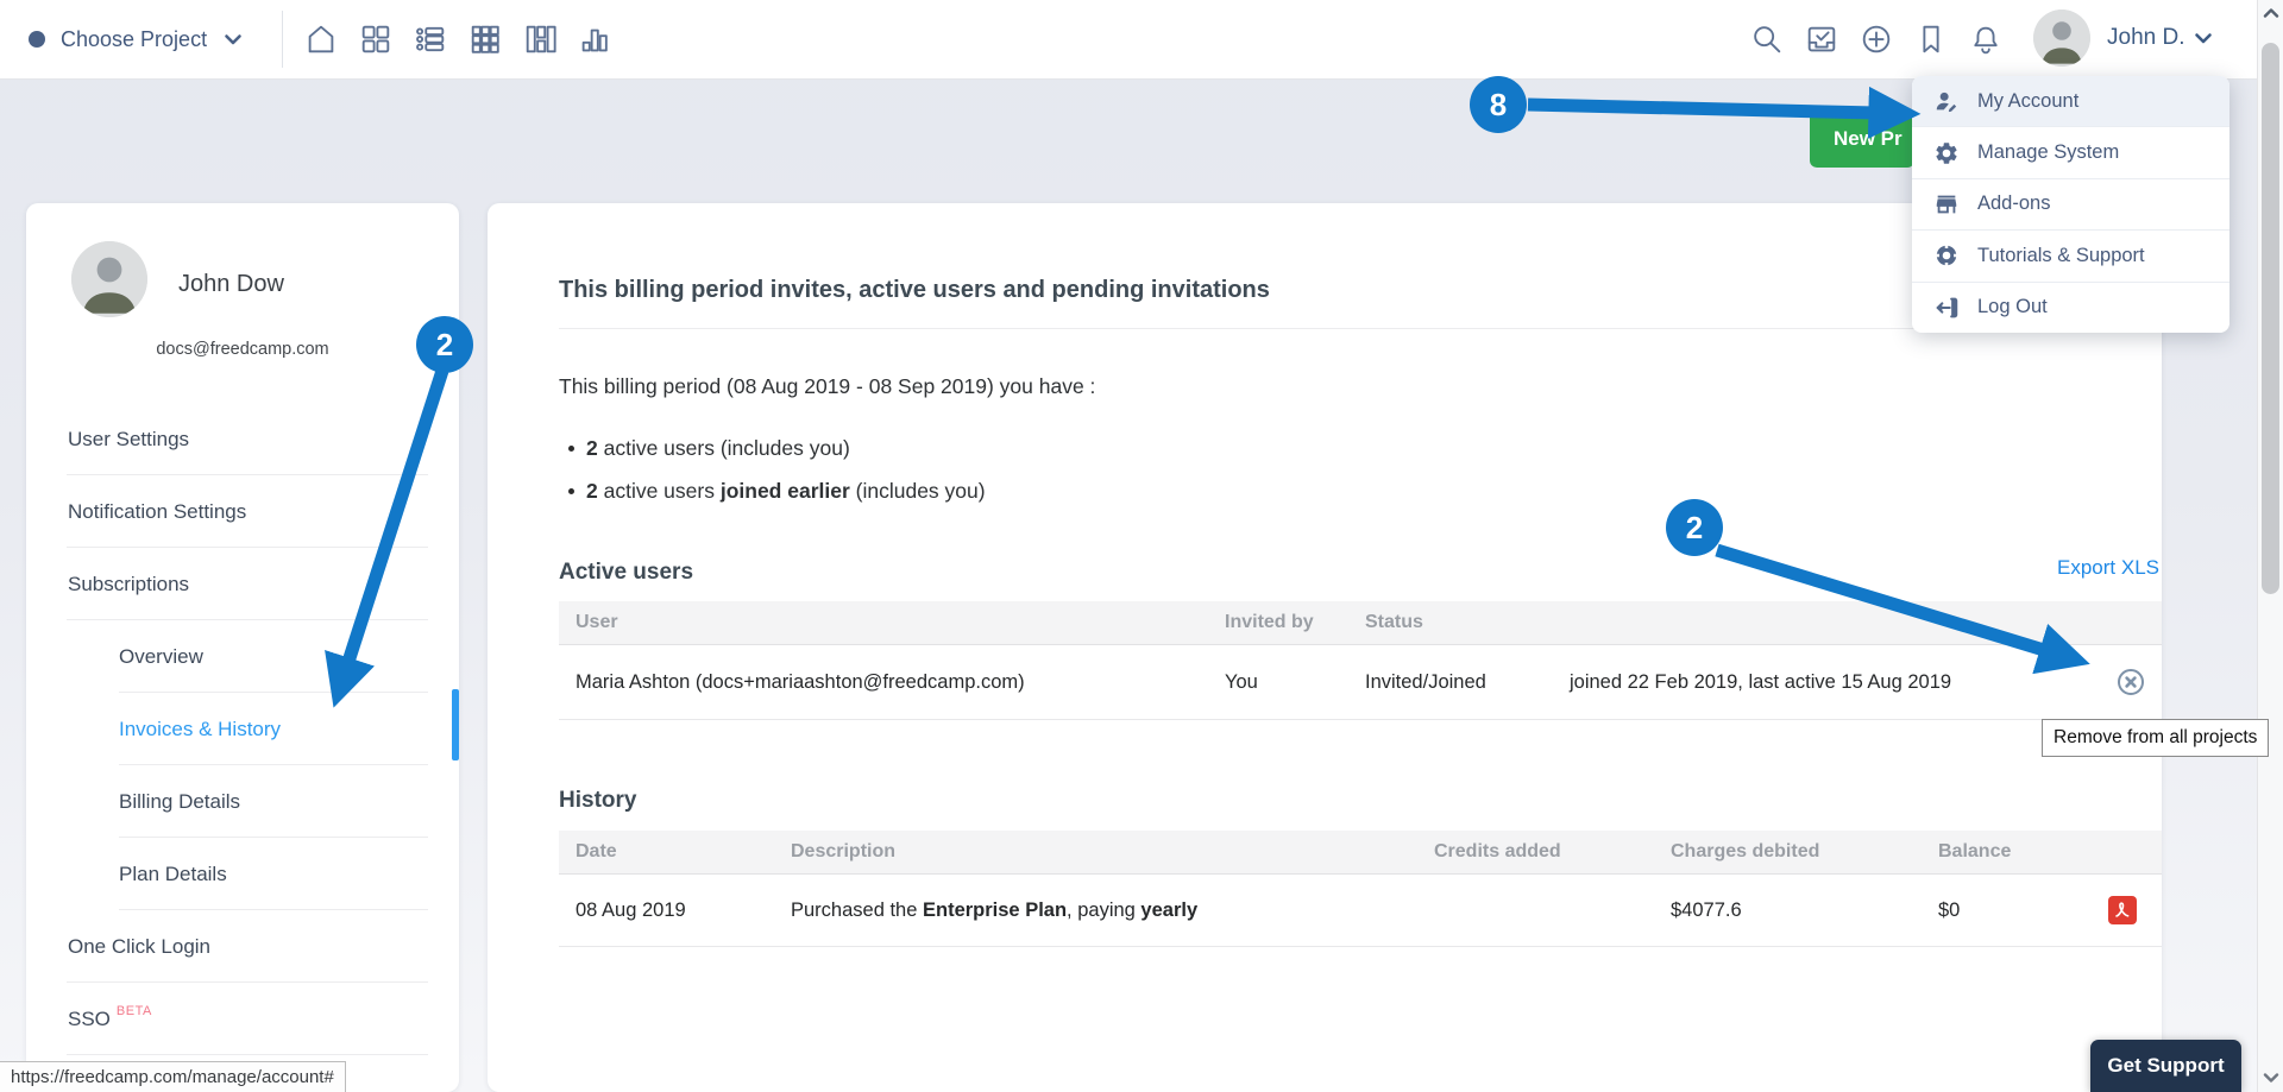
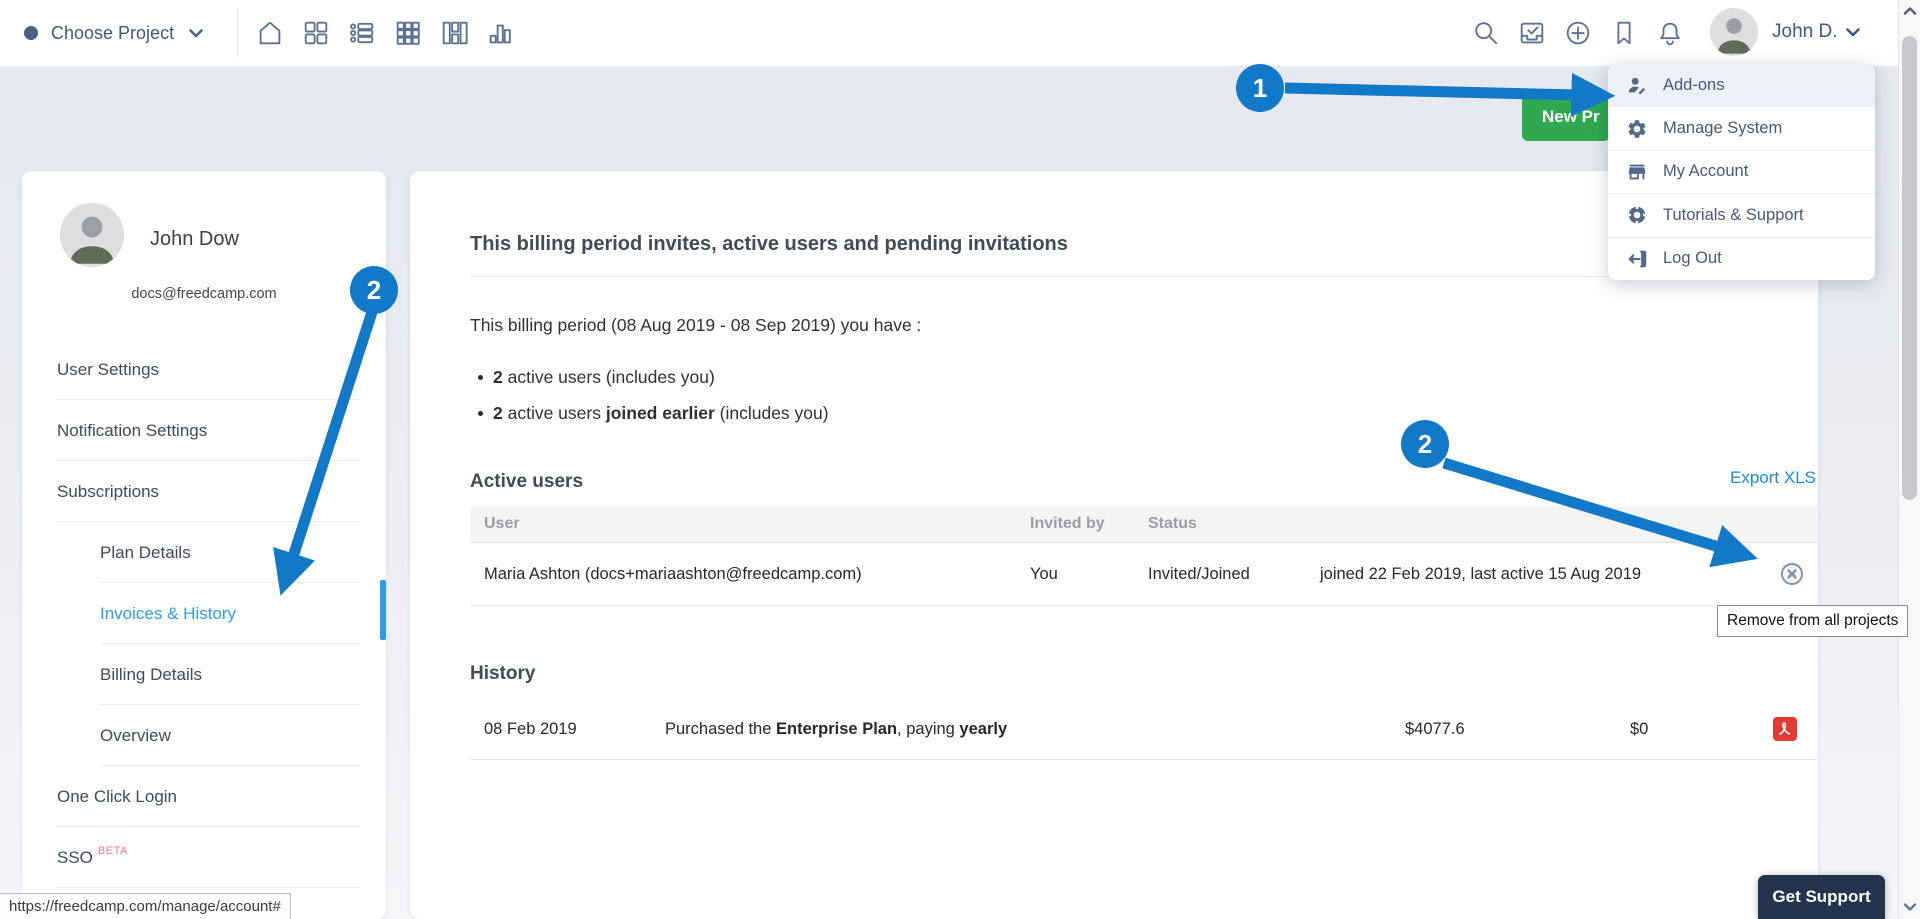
  Choose Project
  John D.
  New Pr
- My Account
+ Add-ons
  Manage System
- Add-ons
+ My Account
  Tutorials & Support
  Log Out
  John Dow
  docs@freedcamp.com
  User Settings
  Notification Settings
  Subscriptions
- Overview
+ Plan Details
  Invoices & History
  Billing Details
- Plan Details
+ Overview
  One Click Login
  SSO
  BETA
  This billing period invites, active users and pending invitations
  This billing period (08 Aug 2019 - 08 Sep 2019) you have :
  2 active users (includes you)
  2 active users joined earlier (includes you)
  Active users
  Export XLS
  User
  Invited by
  Status
  Maria Ashton (docs+mariaashton@freedcamp.com)
  You
  Invited/Joined
  joined 22 Feb 2019, last active 15 Aug 2019
  History
- Date
- Description
- Credits added
- Charges debited
- Balance
- 08 Aug 2019
+ 08 Feb 2019
  Purchased the Enterprise Plan, paying yearly
  $4077.6
  $0
  Remove from all projects
  https://freedcamp.com/manage/account#
  Get Support
- 8
+ 1
  2
  2
